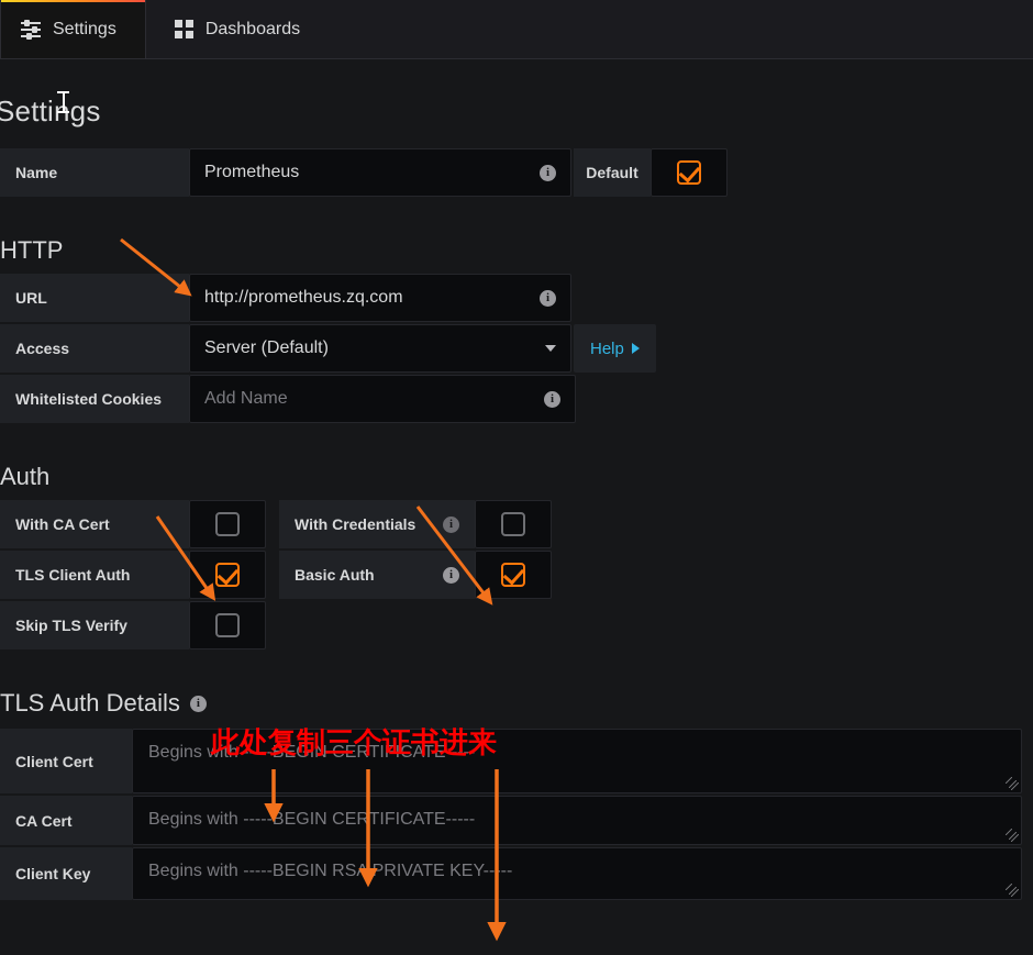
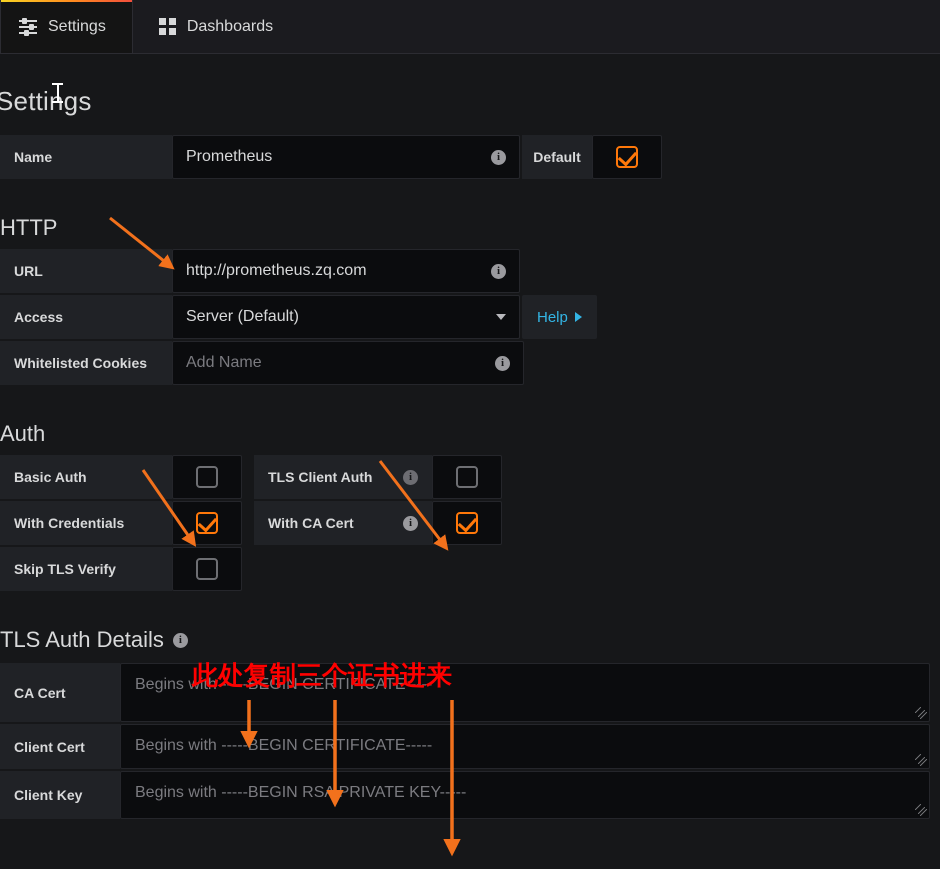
  Settings
  Dashboards
  Settigs
  Name
  Prometheus
  i
  Default
  HTTP
  URL
  http://prometheus.zq.com
  i
  Access
  Server (Default)
  Help
  Whitelisted Cookies
  Add Name
  i
  Auth
- With CA Cert
+ Basic Auth
- With Credentials
+ TLS Client Auth
  i
- TLS Client Auth
+ With Credentials
- Basic Auth
+ With CA Cert
  i
  Skip TLS Verify
  TLS Auth Details
  i
- Client Cert
+ CA Cert
  Begins with -----BEGIN CERTIFICATE-----
- CA Cert
+ Client Cert
  Begins with -----BEGIN CERTIFICATE-----
  Client Key
  Begins with -----BEGIN RSA PRIVATE KEY----
  此处复制三个证书进来
